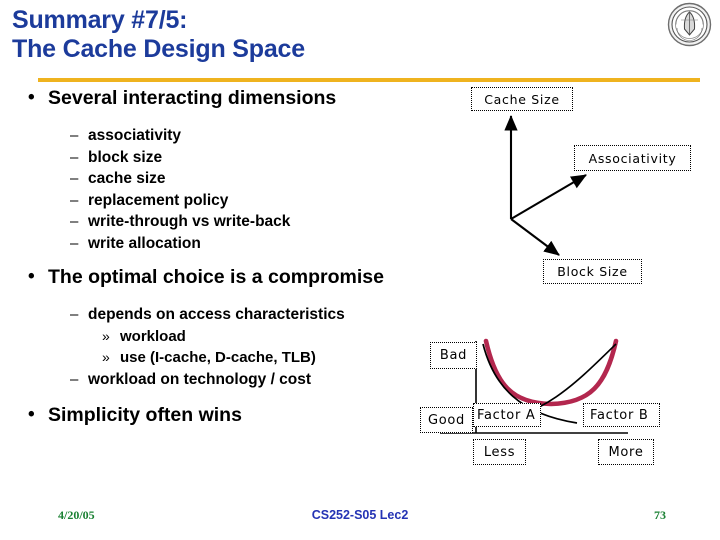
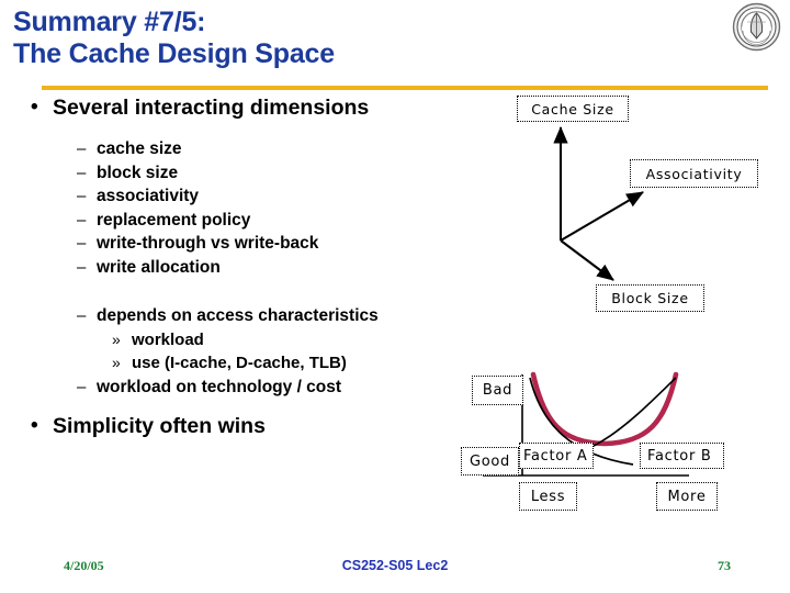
  Summary #7/5:
  The Cache Design Space
  Several interacting dimensions
- associativity
+ cache size
  block size
- cache size
+ associativity
  replacement policy
  write-through vs write-back
  write allocation
- The optimal choice is a compromise
  depends on access characteristics
  workload
  use (I-cache, D-cache, TLB)
  workload on technology / cost
  Simplicity often wins
  Cache Size
  Associativity
  Block Size
  Bad
  Good
  Less
  More
  Factor A
  Factor B
  4/20/05
  CS252-S05 Lec2
  73
